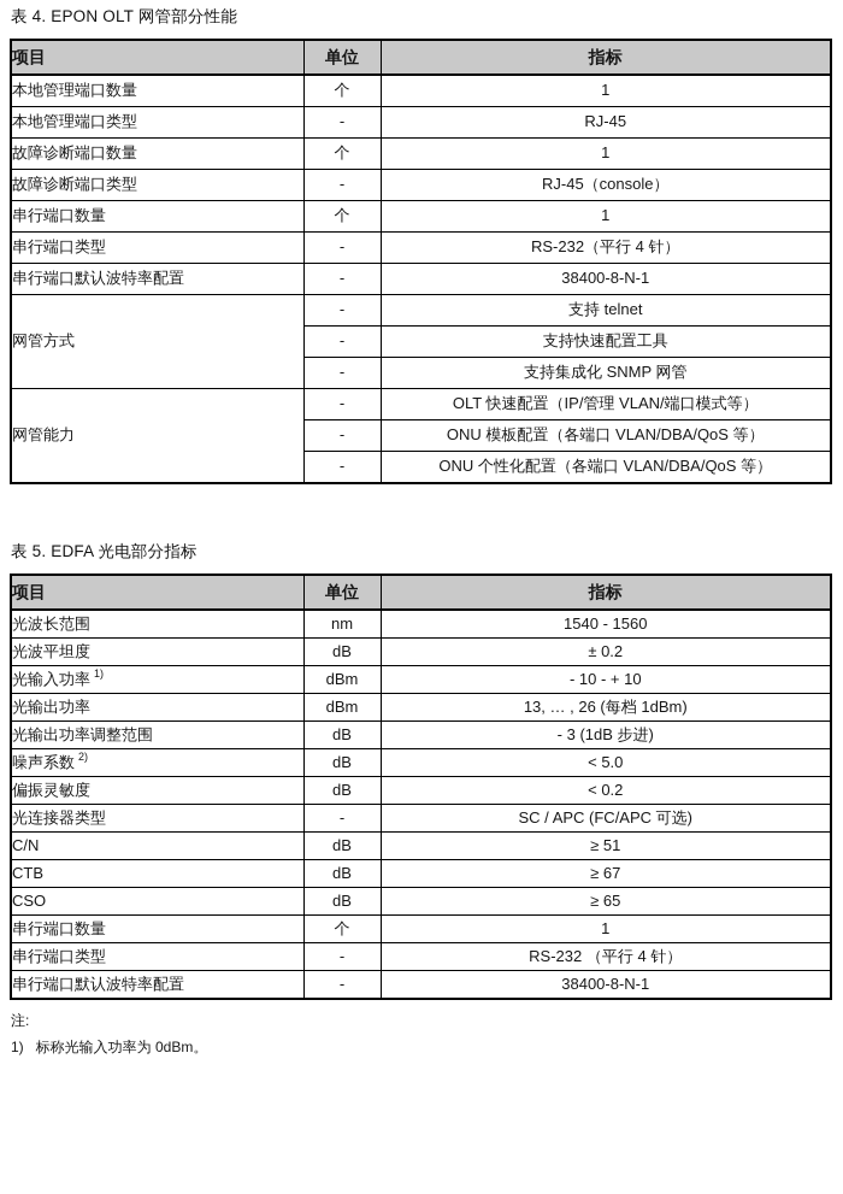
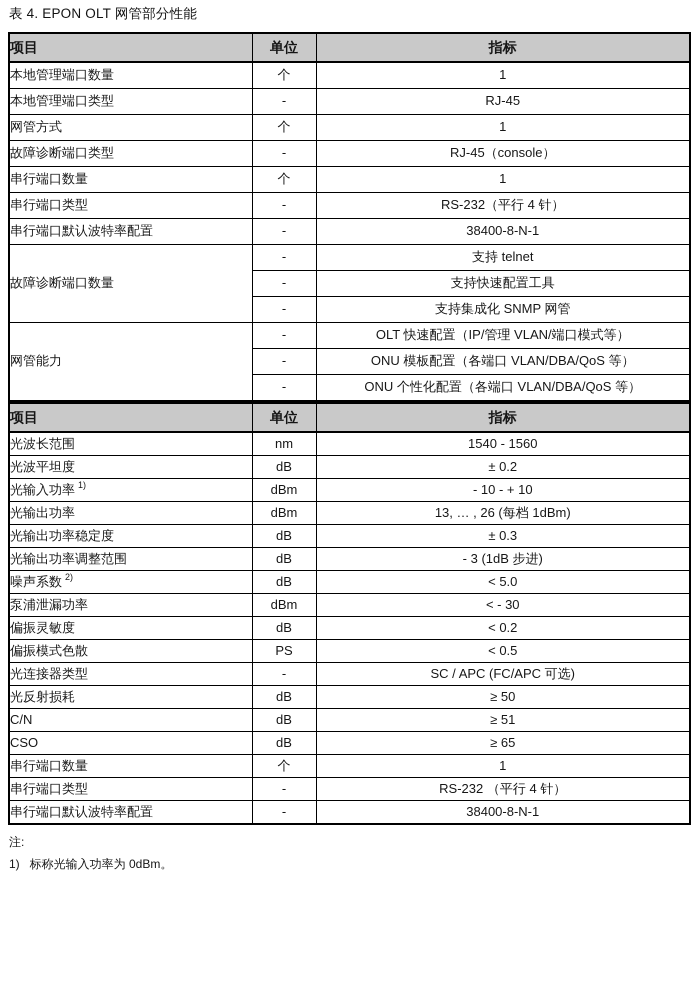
  表 4. EPON OLT 网管部分性能
  项目	单位	指标
  本地管理端口数量	个	1
  本地管理端口类型	-	RJ-45
- 故障诊断端口数量	个	1
+ 网管方式	个	1
  故障诊断端口类型	-	RJ-45（console）
  串行端口数量	个	1
  串行端口类型	-	RS-232（平行 4 针）
  串行端口默认波特率配置	-	38400-8-N-1
- 网管方式	-	支持 telnet
+ 故障诊断端口数量	-	支持 telnet
  -	支持快速配置工具
  -	支持集成化 SNMP 网管
  网管能力	-	OLT 快速配置（IP/管理 VLAN/端口模式等）
  -	ONU 模板配置（各端口 VLAN/DBA/QoS 等）
  -	ONU 个性化配置（各端口 VLAN/DBA/QoS 等）
- 表 5. EDFA 光电部分指标
  项目	单位	指标
  光波长范围	nm	1540 - 1560
  光波平坦度	dB	± 0.2
  光输入功率 1)	dBm	- 10 - + 10
  光输出功率	dBm	13, … , 26 (每档 1dBm)
+ 光输出功率稳定度	dB	± 0.3
  光输出功率调整范围	dB	- 3 (1dB 步进)
  噪声系数 2)	dB	< 5.0
+ 泵浦泄漏功率	dBm	< - 30
  偏振灵敏度	dB	< 0.2
+ 偏振模式色散	PS	< 0.5
  光连接器类型	-	SC / APC (FC/APC 可选)
+ 光反射损耗	dB	≥ 50
  C/N	dB	≥ 51
- CTB	dB	≥ 67
  CSO	dB	≥ 65
  串行端口数量	个	1
  串行端口类型	-	RS-232 （平行 4 针）
  串行端口默认波特率配置	-	38400-8-N-1
  注:
  1) 标称光输入功率为 0dBm。
